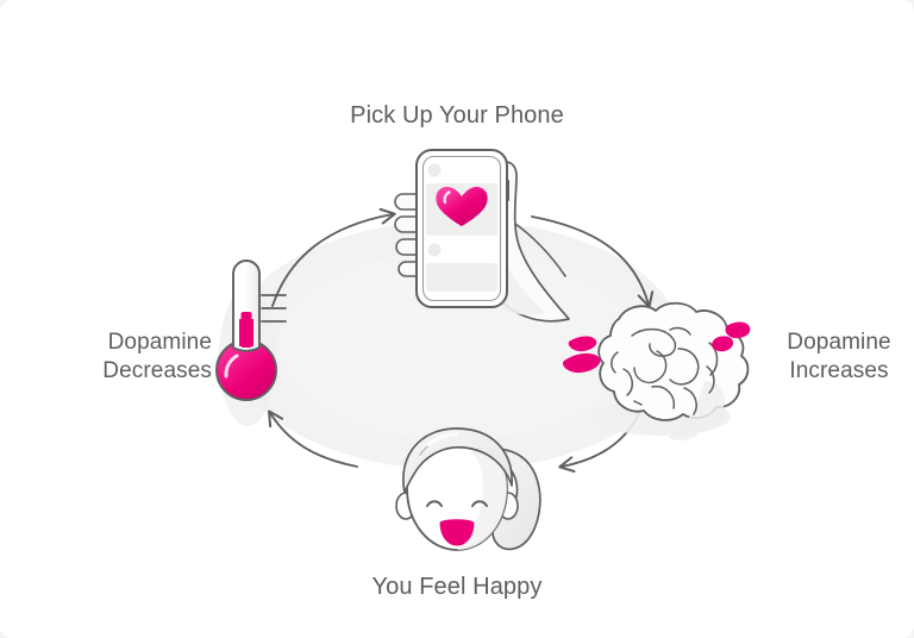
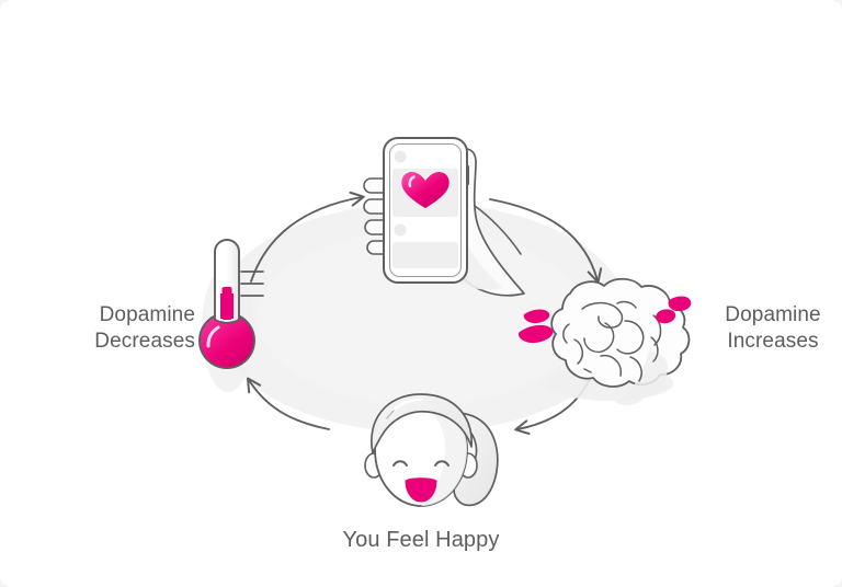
- Pick Up Your Phone
  Dopamine
  Increases
  You Feel Happy
  Dopamine
  Decreases
